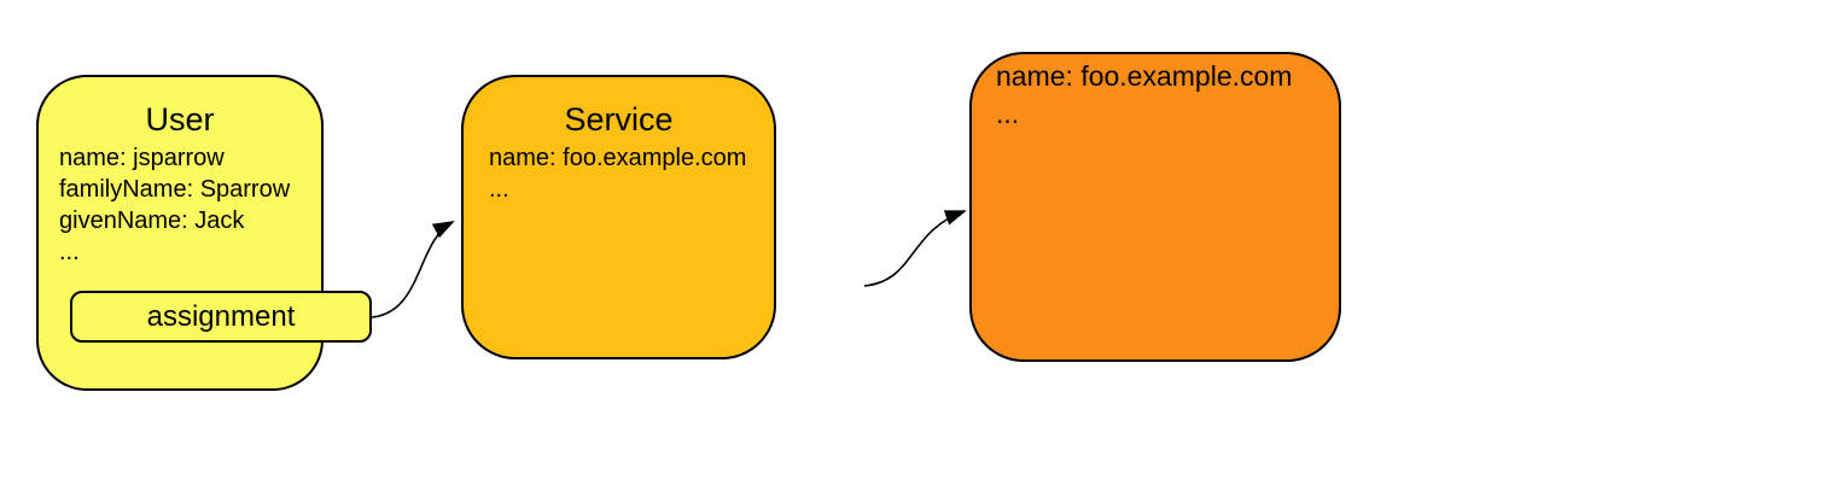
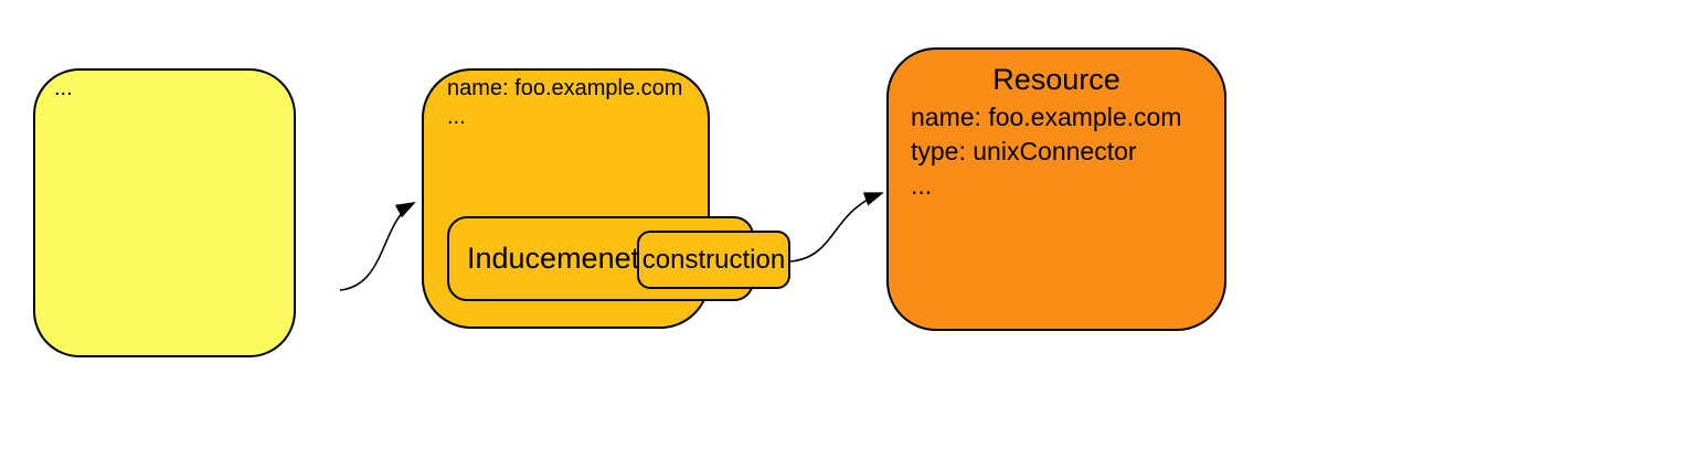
- User
- name: jsparrow
- familyName: Sparrow
- givenName: Jack
  ...
- assignment
- Service
  name: foo.example.com
  ...
+ Inducemenet
+ construction
+ Resource
  name: foo.example.com
+ type: unixConnector
  ...
